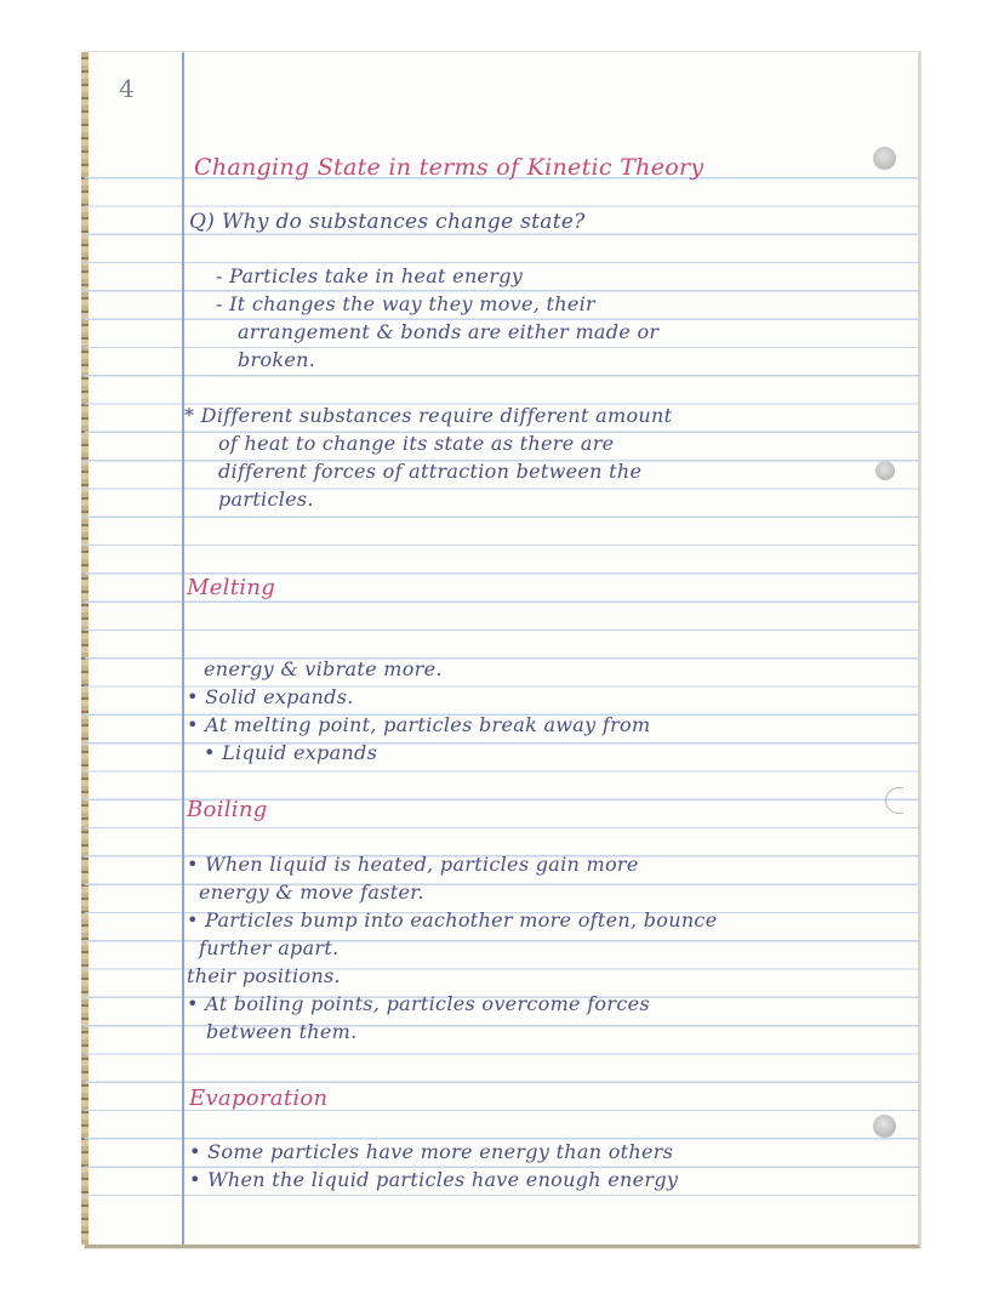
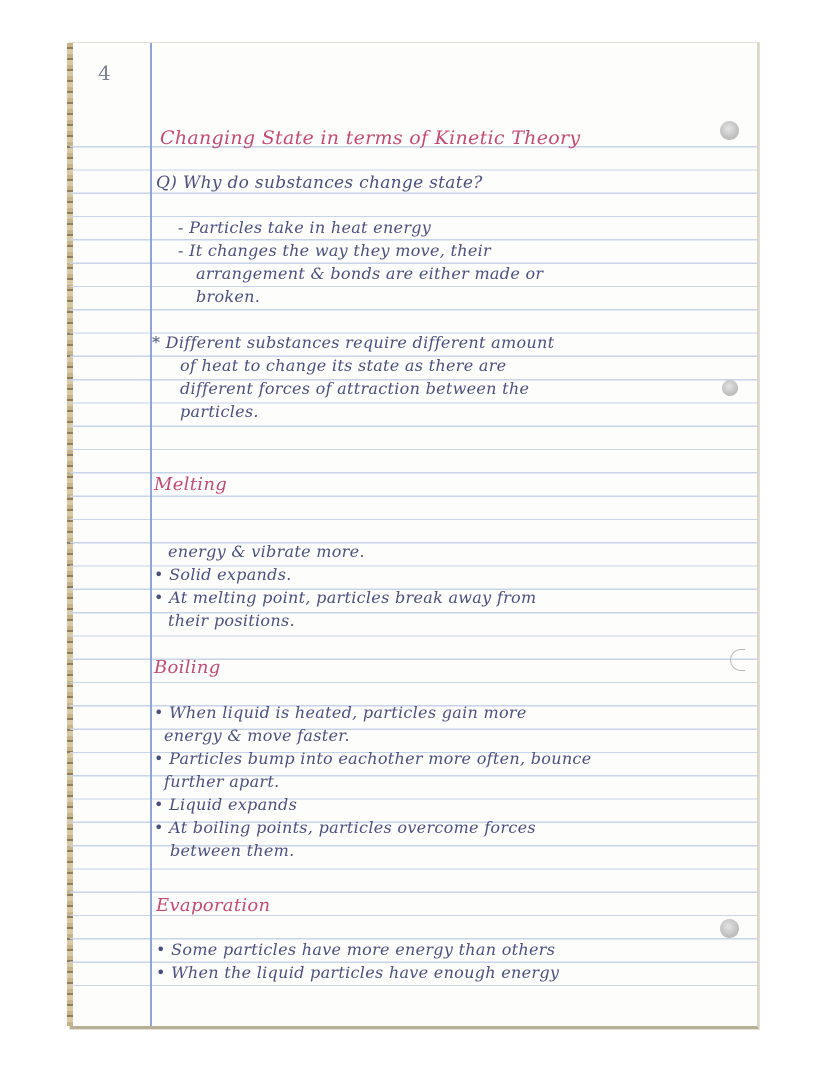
  4
  Changing State in terms of Kinetic Theory
  Q) Why do substances change state?
  - Particles take in heat energy
  - It changes the way they move, their
  arrangement & bonds are either made or
  broken.
  * Different substances require different amount
  of heat to change its state as there are
  different forces of attraction between the
  particles.
  Melting
  energy & vibrate more.
  • Solid expands.
  • At melting point, particles break away from
- • Liquid expands
+ their positions.
  Boiling
  • When liquid is heated, particles gain more
  energy & move faster.
  • Particles bump into eachother more often, bounce
  further apart.
- their positions.
+ • Liquid expands
  • At boiling points, particles overcome forces
  between them.
  Evaporation
  • Some particles have more energy than others
  • When the liquid particles have enough energy
